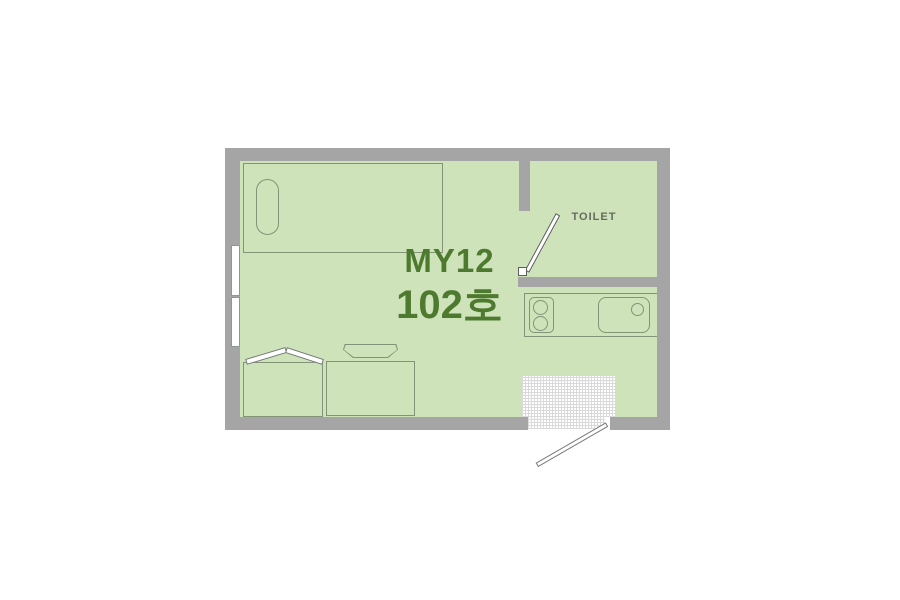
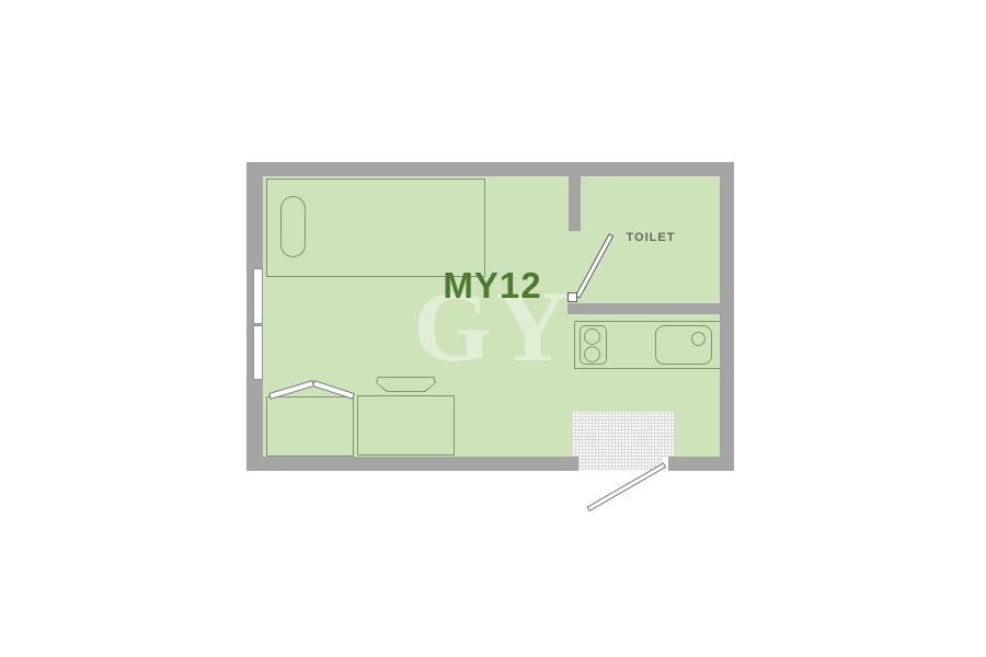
+ GY
  TOILET
  MY12
- 102호
